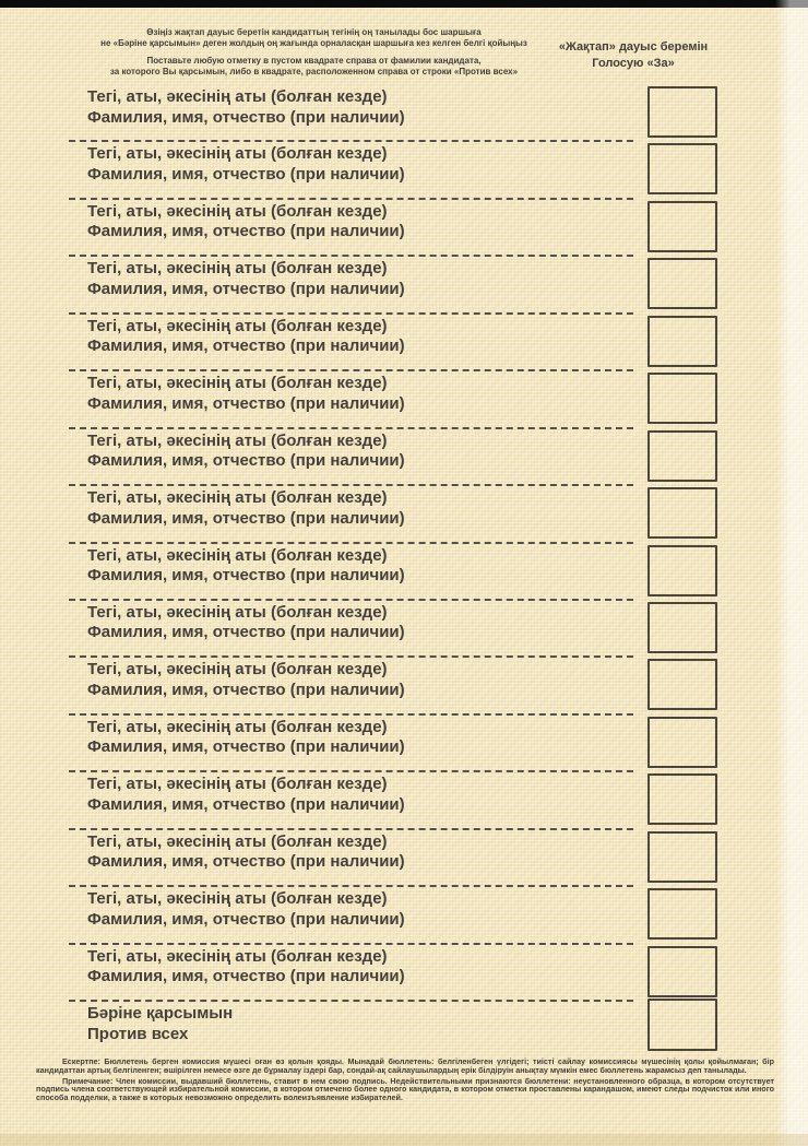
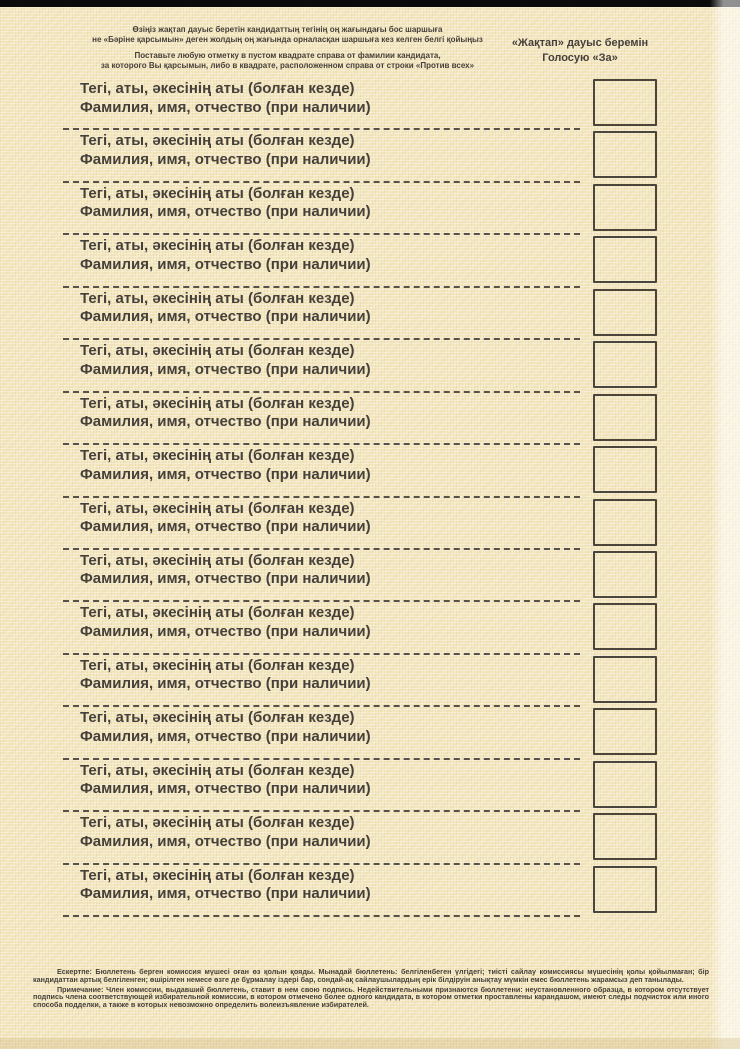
- Өзіңіз жақтап дауыс беретін кандидаттың тегінің оң танылады бос шаршыға
+ Өзіңіз жақтап дауыс беретін кандидаттың тегінің оң жағындағы бос шаршыға
  не «Бәріне қарсымын» деген жолдың оң жағында орналасқан шаршыға кез келген белгі қойыңыз
  Поставьте любую отметку в пустом квадрате справа от фамилии кандидата,
  за которого Вы қарсымын, либо в квадрате, расположенном справа от строки «Против всех»
  «Жақтап» дауыс беремін
  Голосую «За»
  Тегі, аты, әкесінің аты (болған кезде)
  Фамилия, имя, отчество (при наличии)
  Тегі, аты, әкесінің аты (болған кезде)
  Фамилия, имя, отчество (при наличии)
  Тегі, аты, әкесінің аты (болған кезде)
  Фамилия, имя, отчество (при наличии)
  Тегі, аты, әкесінің аты (болған кезде)
  Фамилия, имя, отчество (при наличии)
  Тегі, аты, әкесінің аты (болған кезде)
  Фамилия, имя, отчество (при наличии)
  Тегі, аты, әкесінің аты (болған кезде)
  Фамилия, имя, отчество (при наличии)
  Тегі, аты, әкесінің аты (болған кезде)
  Фамилия, имя, отчество (при наличии)
  Тегі, аты, әкесінің аты (болған кезде)
  Фамилия, имя, отчество (при наличии)
  Тегі, аты, әкесінің аты (болған кезде)
  Фамилия, имя, отчество (при наличии)
  Тегі, аты, әкесінің аты (болған кезде)
  Фамилия, имя, отчество (при наличии)
  Тегі, аты, әкесінің аты (болған кезде)
  Фамилия, имя, отчество (при наличии)
  Тегі, аты, әкесінің аты (болған кезде)
  Фамилия, имя, отчество (при наличии)
  Тегі, аты, әкесінің аты (болған кезде)
  Фамилия, имя, отчество (при наличии)
  Тегі, аты, әкесінің аты (болған кезде)
  Фамилия, имя, отчество (при наличии)
  Тегі, аты, әкесінің аты (болған кезде)
  Фамилия, имя, отчество (при наличии)
  Тегі, аты, әкесінің аты (болған кезде)
  Фамилия, имя, отчество (при наличии)
- Бәріне қарсымын
- Против всех
  Ескертпе: Бюллетень берген комиссия мүшесі оған өз қолын қояды. Мынадай бюллетень: белгіленбеген үлгідегі; тиісті сайлау комиссиясы мүшесінің қолы қойылмаған; бір кандидаттан артық белгіленген; өшірілген немесе өзге де бұрмалау іздері бар, сондай-ақ сайлаушылардың ерік білдіруін анықтау мүмкін емес бюллетень жарамсыз деп танылады.
  Примечание: Член комиссии, выдавший бюллетень, ставит в нем свою подпись. Недействительными признаются бюллетени: неустановленного образца, в котором отсутствует подпись члена соответствующей избирательной комиссии, в котором отмечено более одного кандидата, в котором отметки проставлены карандашом, имеют следы подчисток или иного способа подделки, а также в которых невозможно определить волеизъявление избирателей.
